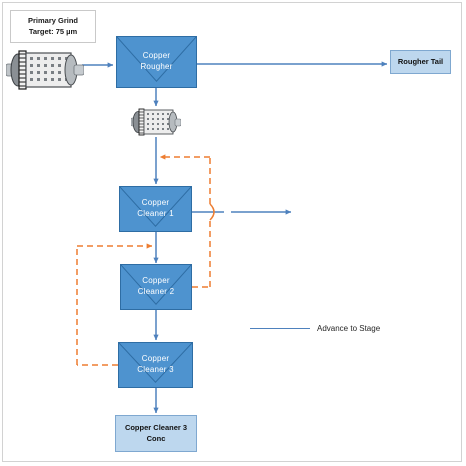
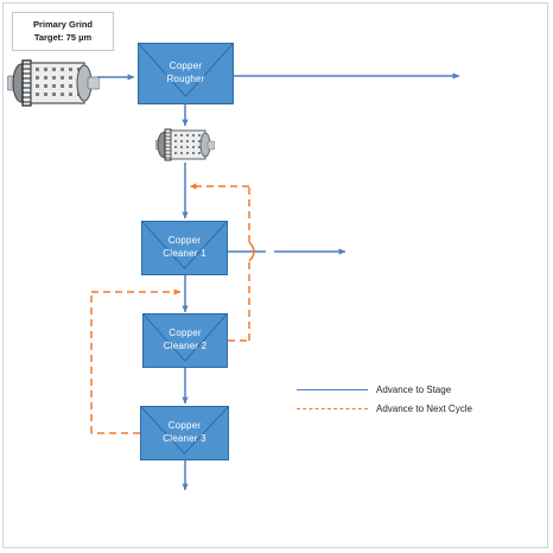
  Primary Grind
  Target: 75 µm
  Copper
  Rougher
  Copper
  Cleaner 1
  Copper
  Cleaner 2
  Copper
  Cleaner 3
- Rougher Tail
- Copper Cleaner 3
- Conc
  Advance to Stage
+ Advance to Next Cycle
